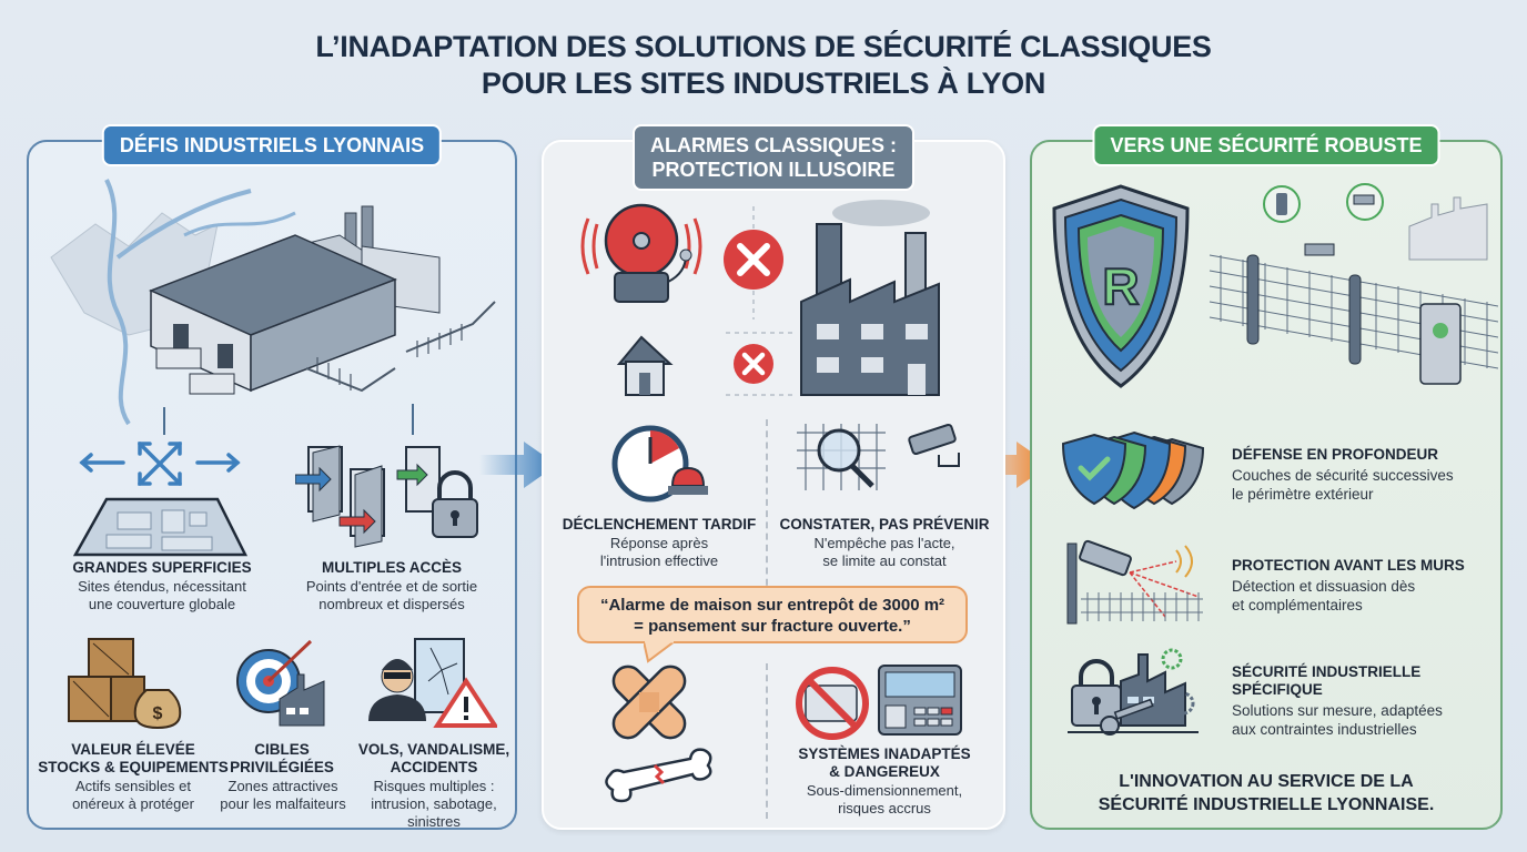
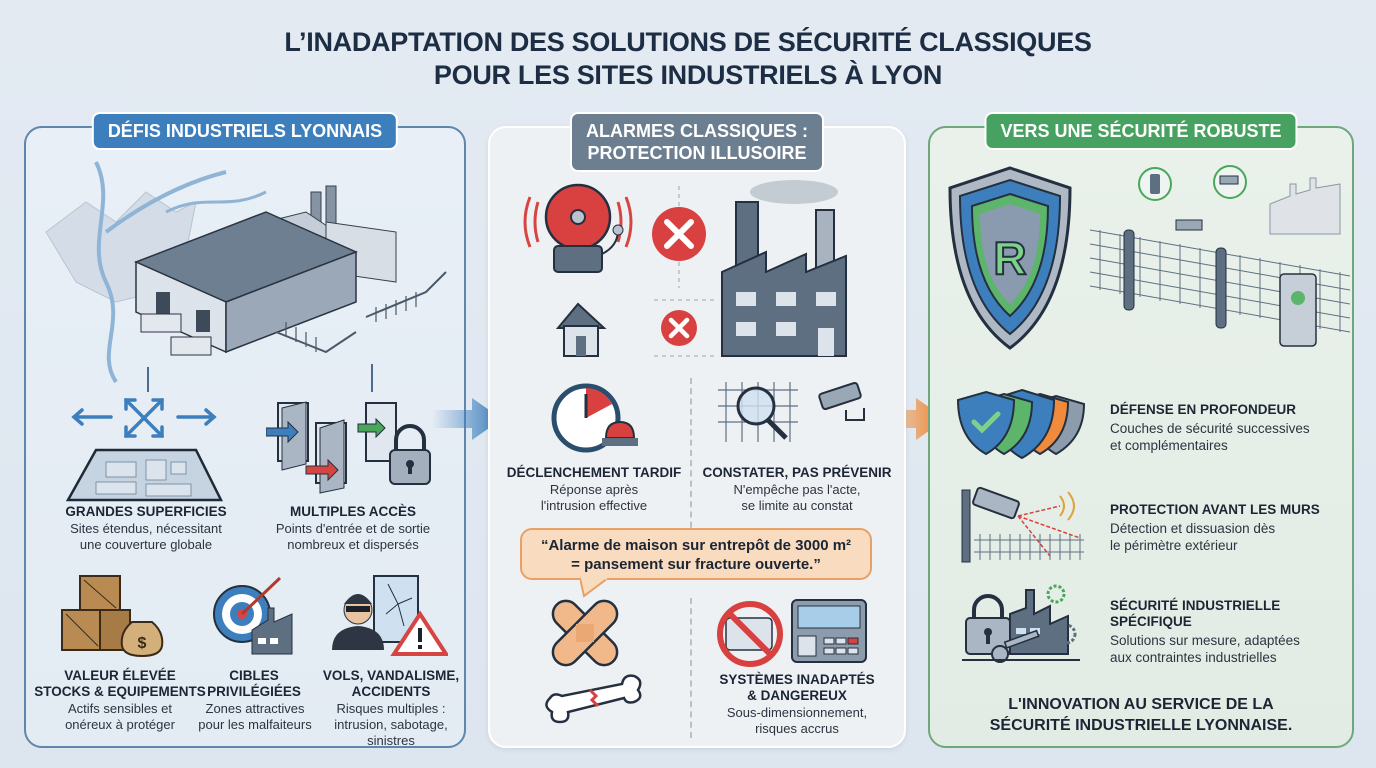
  L’INADAPTATION DES SOLUTIONS DE SÉCURITÉ CLASSIQUES
  POUR LES SITES INDUSTRIELS À LYON
  DÉFIS INDUSTRIELS LYONNAIS
  GRANDES SUPERFICIES
  Sites étendus, nécessitant
  une couverture globale
  MULTIPLES ACCÈS
  Points d'entrée et de sortie
  nombreux et dispersés
  $
  VALEUR ÉLEVÉE
  STOCKS & EQUIPEMENTS
  Actifs sensibles et
  onéreux à protéger
  CIBLES
  PRIVILÉGIÉES
  Zones attractives
  pour les malfaiteurs
  VOLS, VANDALISME,
  ACCIDENTS
  Risques multiples :
  intrusion, sabotage,
  sinistres
  ALARMES CLASSIQUES :
  PROTECTION ILLUSOIRE
  DÉCLENCHEMENT TARDIF
  Réponse après
  l'intrusion effective
  CONSTATER, PAS PRÉVENIR
  N'empêche pas l'acte,
  se limite au constat
  “Alarme de maison sur entrepôt de 3000 m²
  = pansement sur fracture ouverte.”
  SYSTÈMES INADAPTÉS
  & DANGEREUX
  Sous-dimensionnement,
  risques accrus
  VERS UNE SÉCURITÉ ROBUSTE
  R
  DÉFENSE EN PROFONDEUR
  Couches de sécurité successives
- le périmètre extérieur
+ et complémentaires
  PROTECTION AVANT LES MURS
  Détection et dissuasion dès
- et complémentaires
+ le périmètre extérieur
  SÉCURITÉ INDUSTRIELLE
  SPÉCIFIQUE
  Solutions sur mesure, adaptées
  aux contraintes industrielles
  L'INNOVATION AU SERVICE DE LA
  SÉCURITÉ INDUSTRIELLE LYONNAISE.
